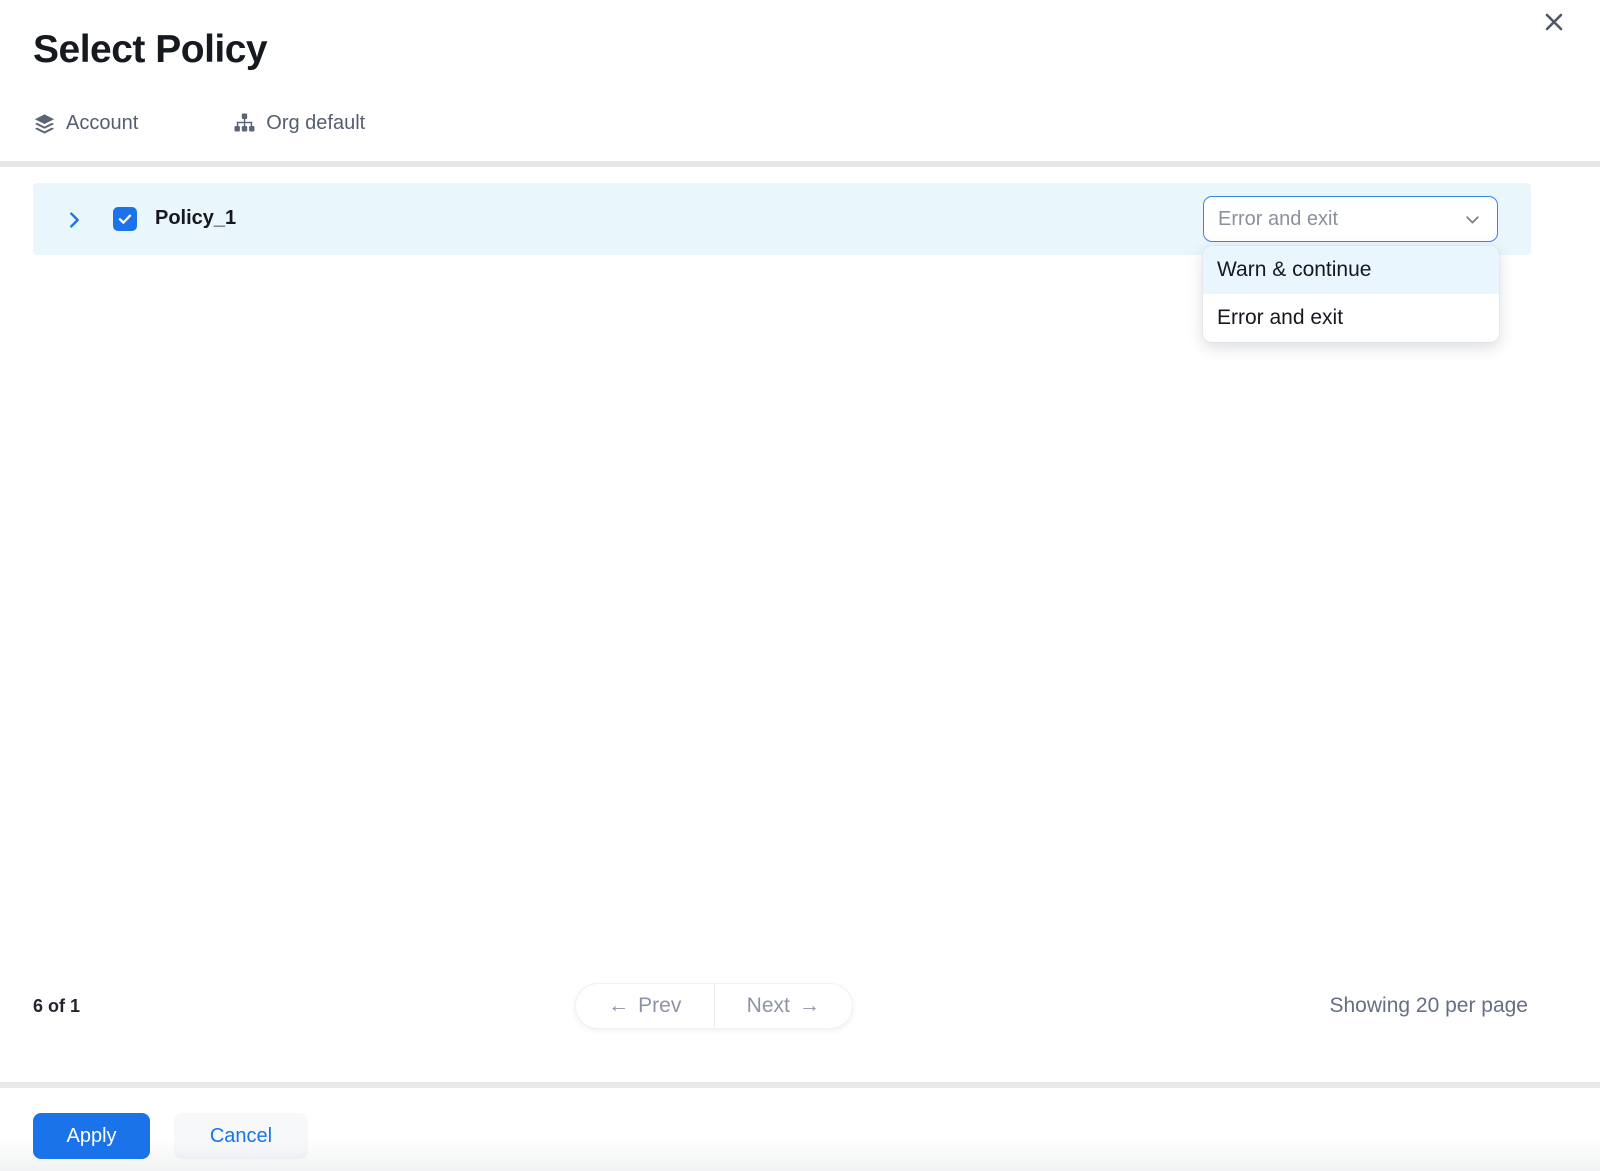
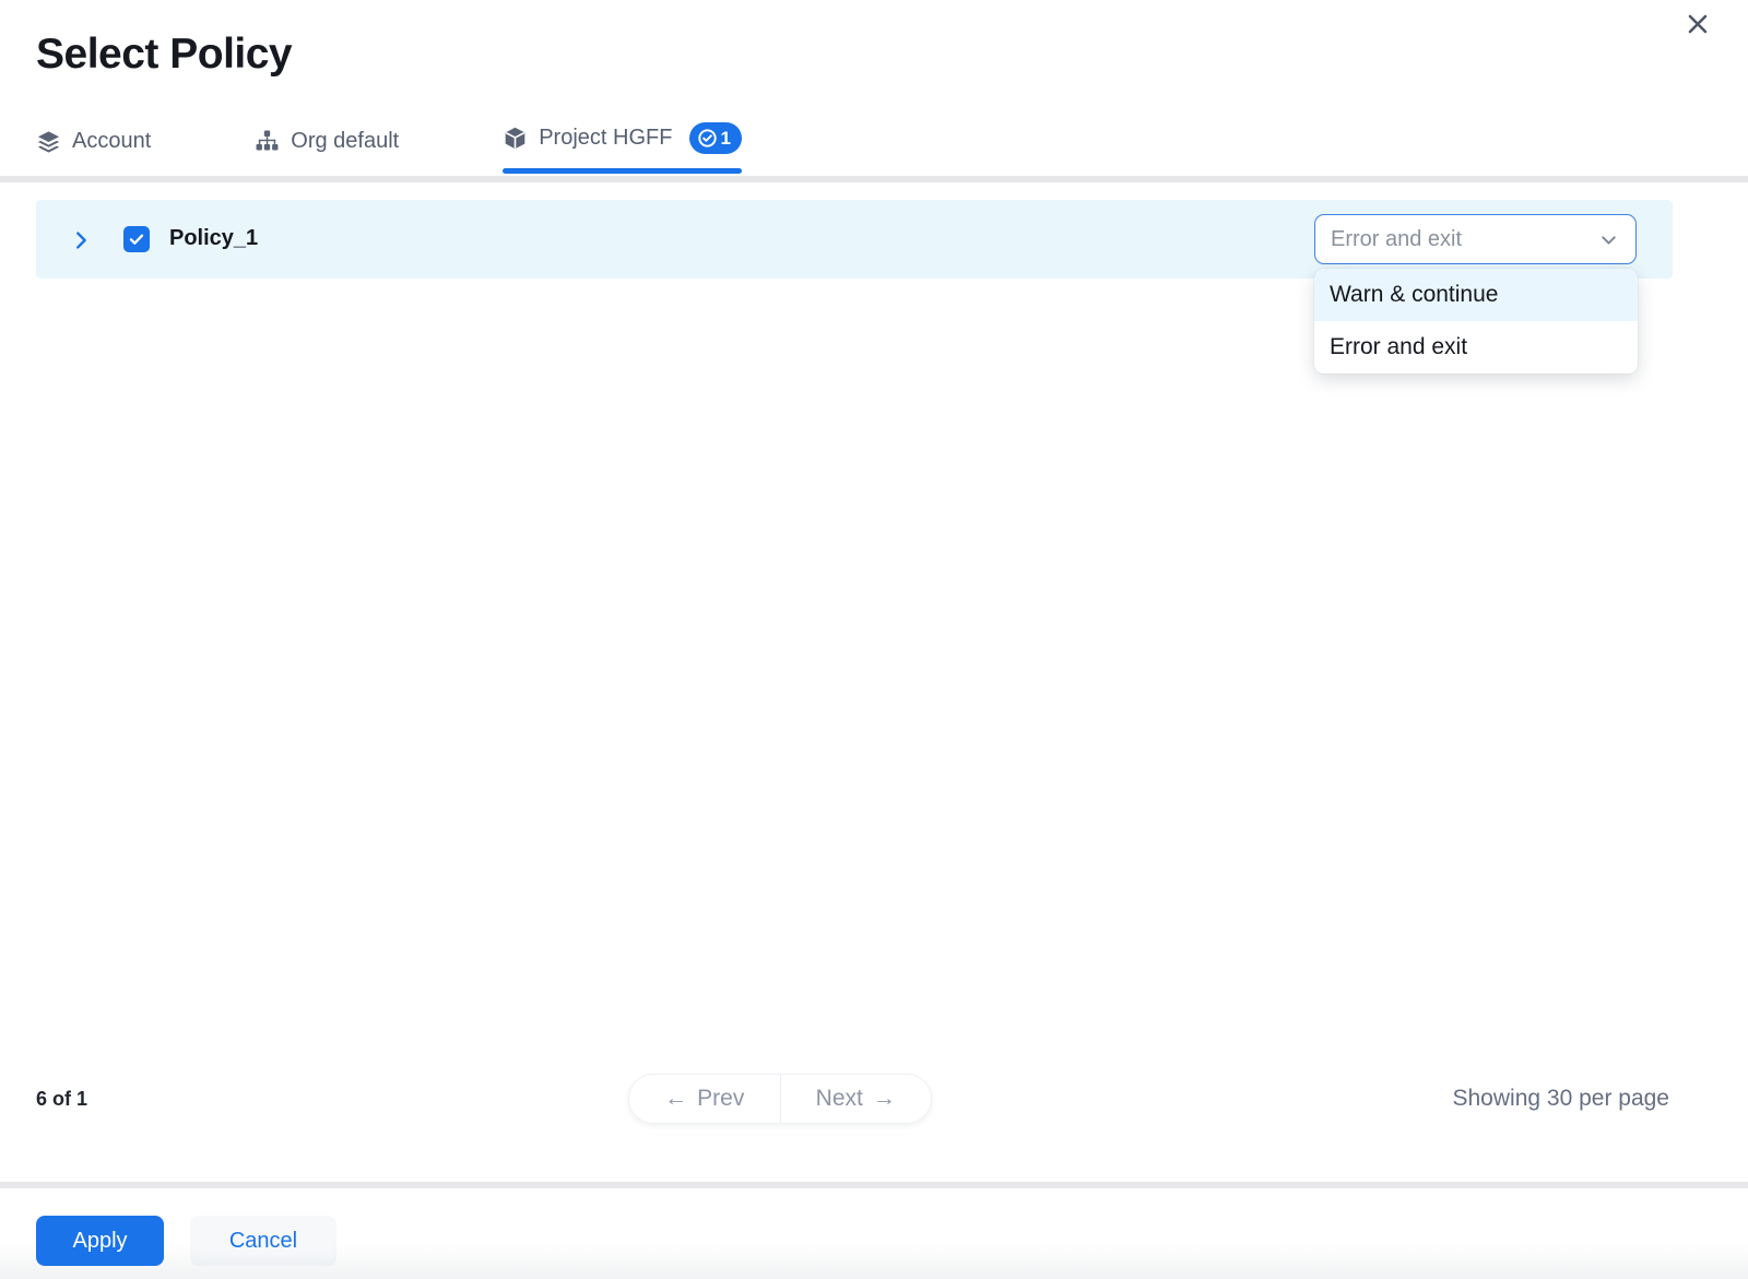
  Select Policy
  Account
  Org default
+ Project HGFF
+ 1
  Policy_1
  Error and exit
  Warn & continue
  Error and exit
  6 of 1
  ←
  Prev
  Next
  →
- Showing 20 per page
+ Showing 30 per page
  Apply
  Cancel
